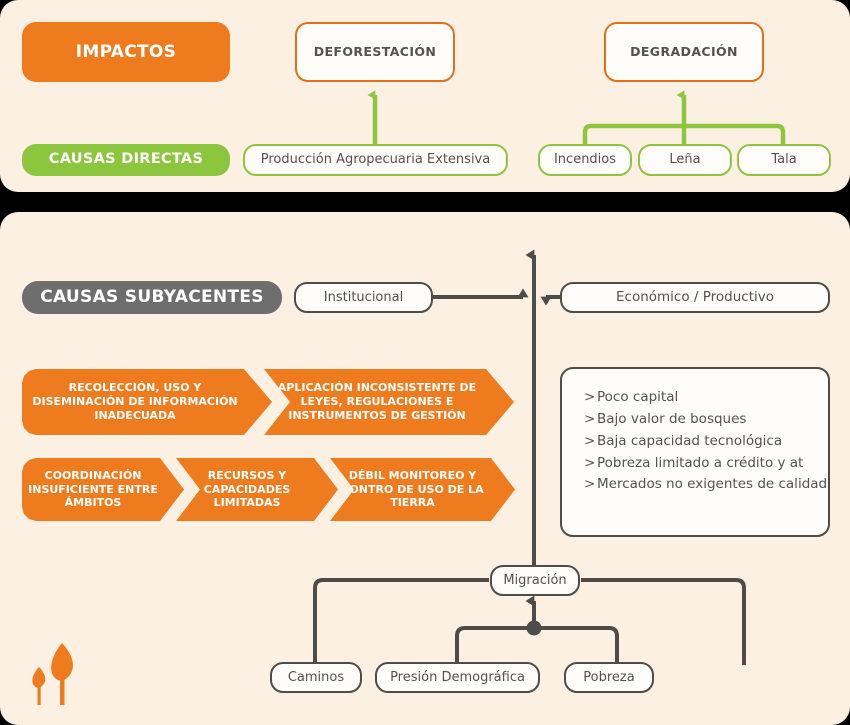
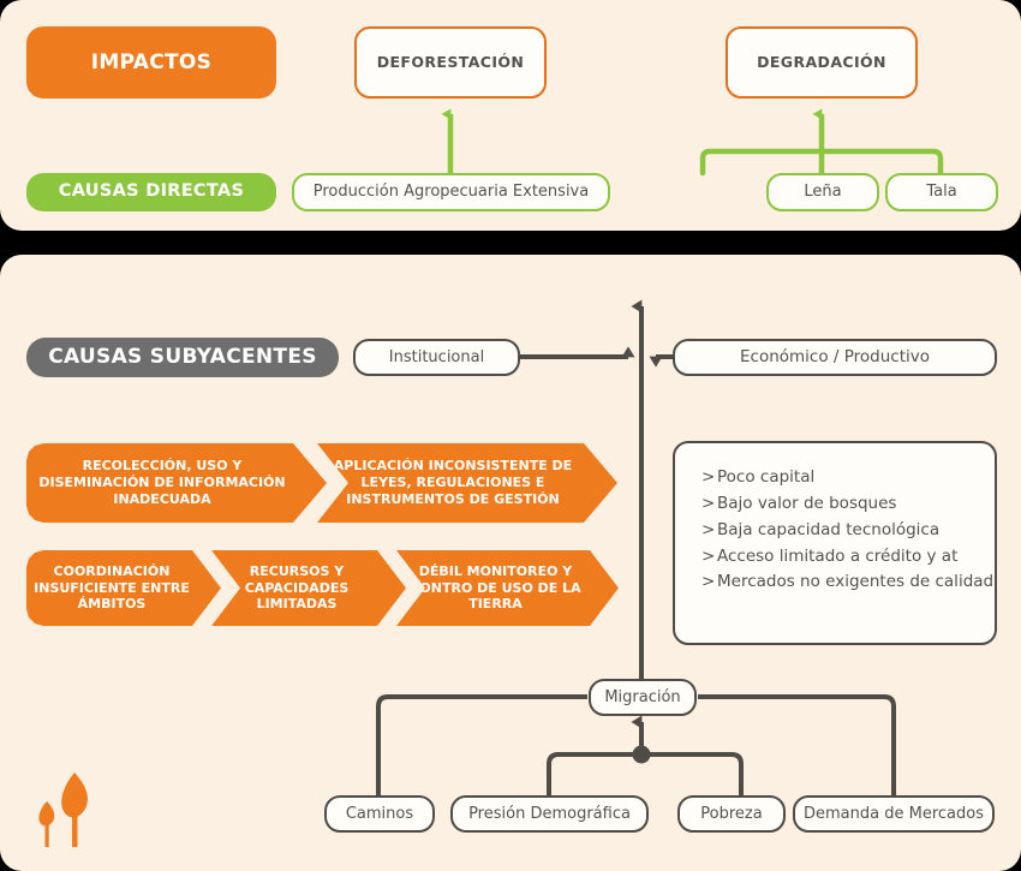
  IMPACTOS
  DEFORESTACIÓN
  DEGRADACIÓN
  CAUSAS DIRECTAS
  Producción Agropecuaria Extensiva
- Incendios
  Leña
  Tala
  CAUSAS SUBYACENTES
  Institucional
  Económico / Productivo
  RECOLECCIÓN, USO Y DISEMINACIÓN DE INFORMACIÓN INADECUADA
  APLICACIÓN INCONSISTENTE DE LEYES, REGULACIONES E INSTRUMENTOS DE GESTIÓN
  COORDINACIÓN INSUFICIENTE ENTRE ÁMBITOS
  RECURSOS Y CAPACIDADES LIMITADAS
  DÉBIL MONITOREO Y ONTRO DE USO DE LA TIERRA
  >Poco capital
  >Bajo valor de bosques
  >Baja capacidad tecnológica
- >Pobreza limitado a crédito y at
+ >Acceso limitado a crédito y at
  >Mercados no exigentes de calidad
  Migración
  Caminos
  Presión Demográfica
  Pobreza
+ Demanda de Mercados
